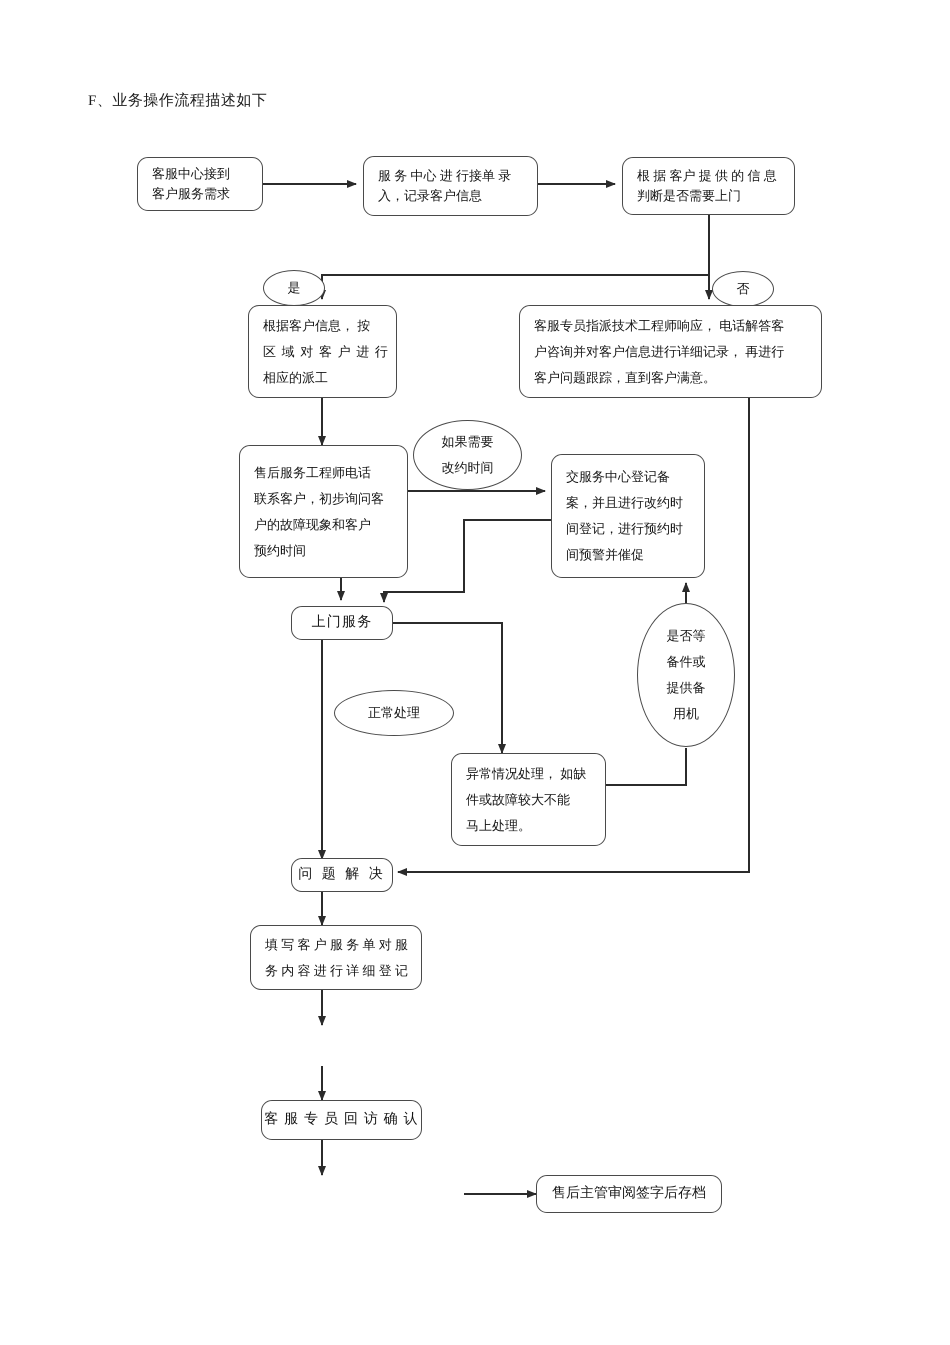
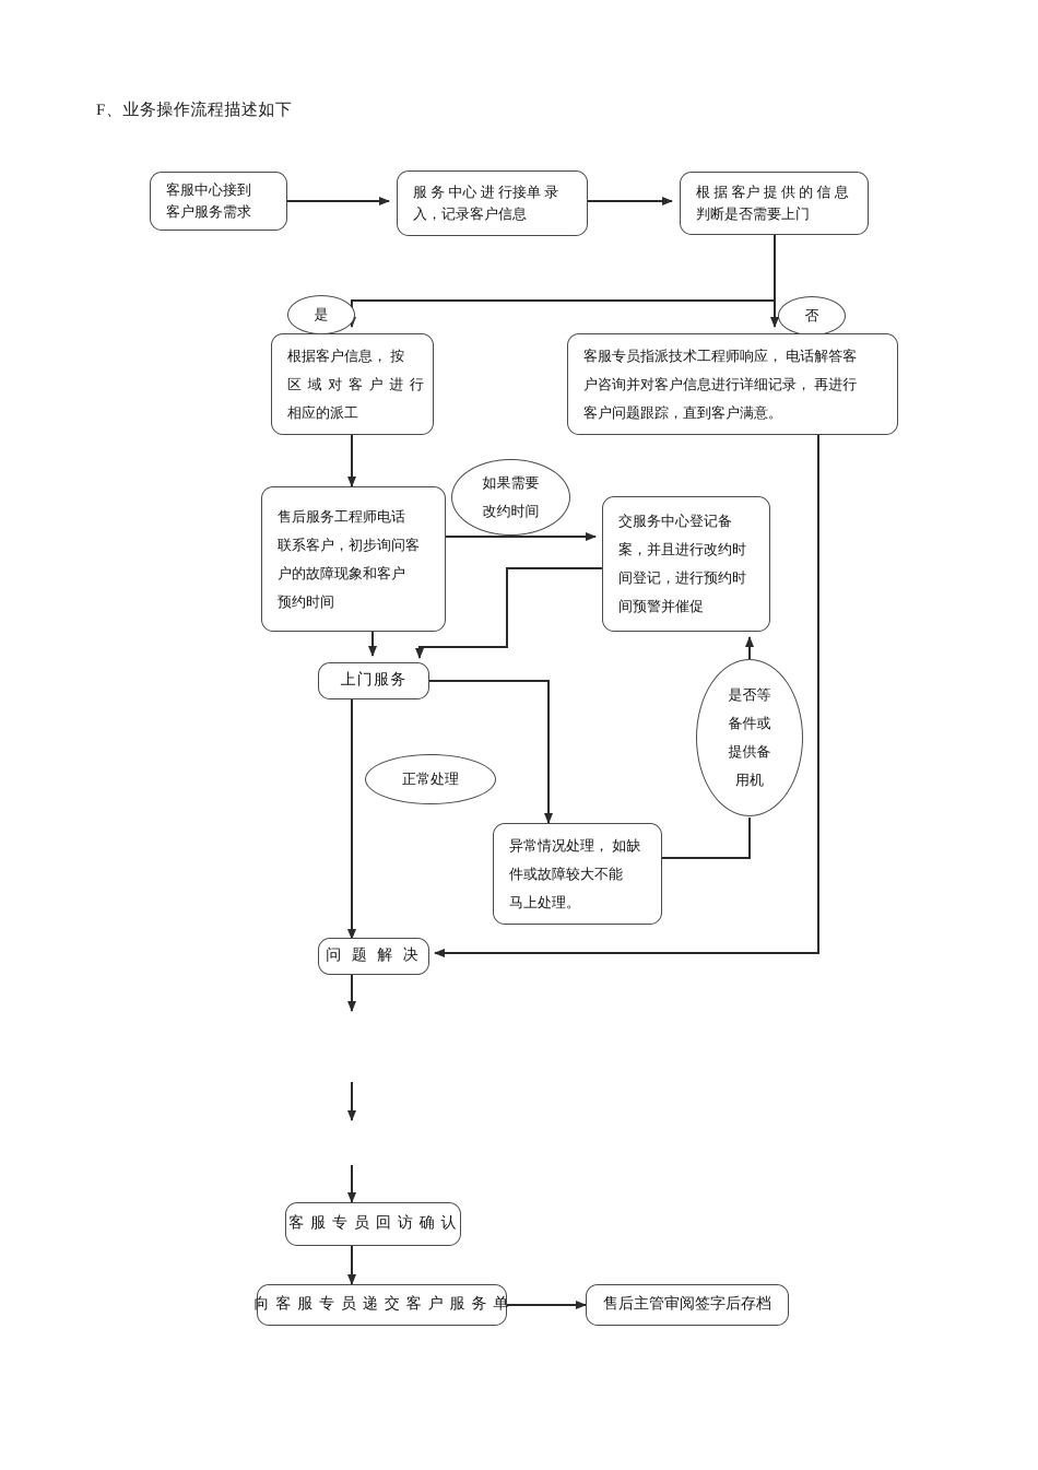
  F、业务操作流程描述如下
  客服中心接到
  客户服务需求
  服 务 中心 进 行接单 录
  入，记录客户信息
  根 据 客户 提 供 的 信 息
  判断是否需要上门
  是
  否
  根据客户信息， 按
  区 域 对 客 户 进 行
  相应的派工
  客服专员指派技术工程师响应， 电话解答客
  户咨询并对客户信息进行详细记录， 再进行
  客户问题跟踪，直到客户满意。
  售后服务工程师电话
  联系客户，初步询问客
  户的故障现象和客户
  预约时间
  如果需要
  改约时间
  交服务中心登记备
  案，并且进行改约时
  间登记，进行预约时
  间预警并催促
  上门服务
  正常处理
  是否等
  备件或
  提供备
  用机
  异常情况处理， 如缺
  件或故障较大不能
  马上处理。
  问 题 解 决
- 填 写 客 户 服 务 单 对 服
- 务 内 容 进 行 详 细 登 记
  客 服 专 员 回 访 确 认
+ 向 客 服 专 员 递 交 客 户 服 务 单
  售后主管审阅签字后存档
